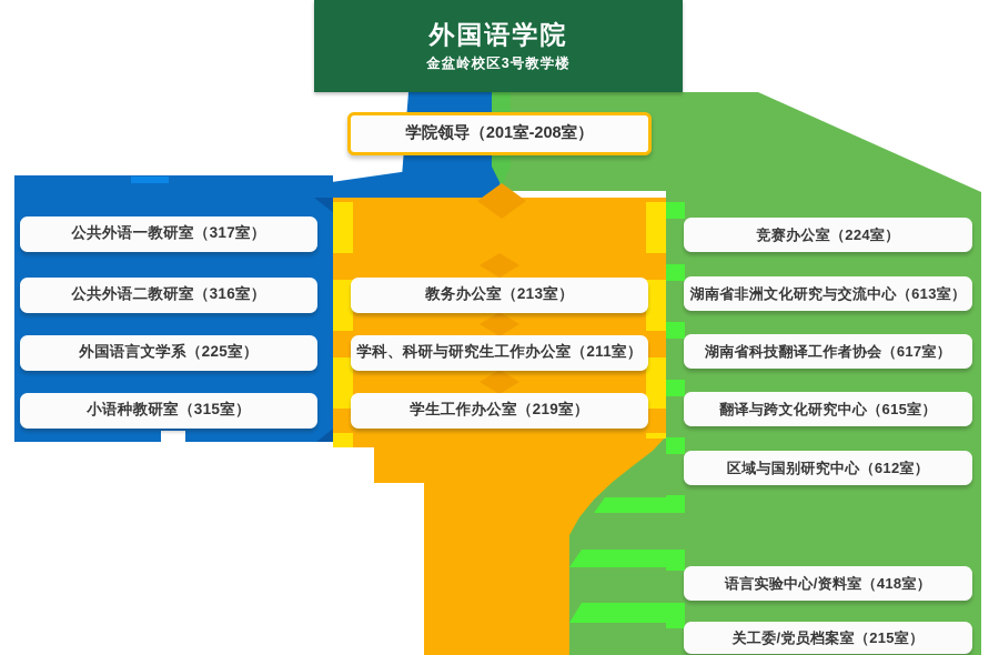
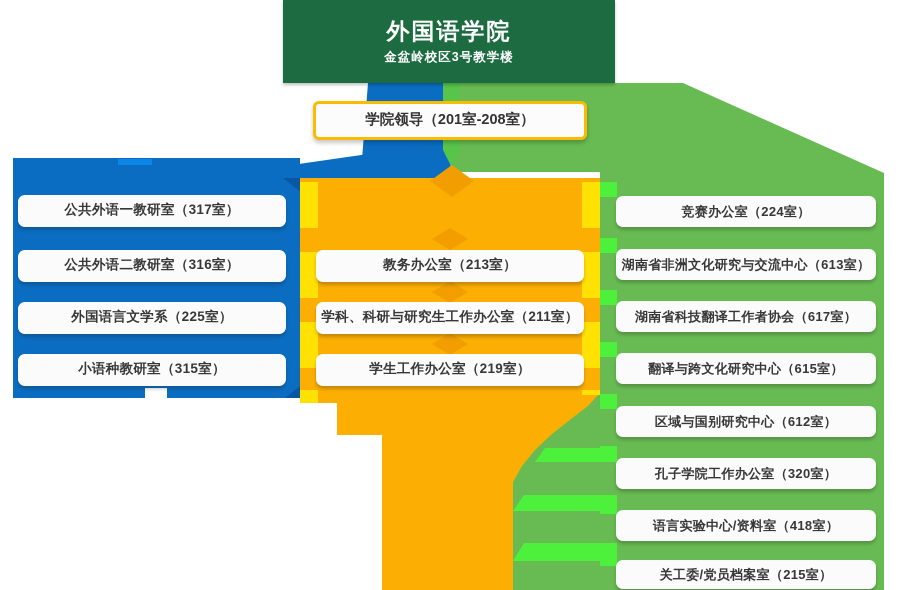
  外国语学院
  金盆岭校区3号教学楼
  学院领导（201室-208室）
  公共外语一教研室（317室）
  公共外语二教研室（316室）
  外国语言文学系（225室）
  小语种教研室（315室）
  教务办公室（213室）
  学科、科研与研究生工作办公室（211室）
  学生工作办公室（219室）
  竞赛办公室（224室）
  湖南省非洲文化研究与交流中心（613室）
  湖南省科技翻译工作者协会（617室）
  翻译与跨文化研究中心（615室）
  区域与国别研究中心（612室）
+ 孔子学院工作办公室（320室）
  语言实验中心/资料室（418室）
  关工委/党员档案室（215室）
